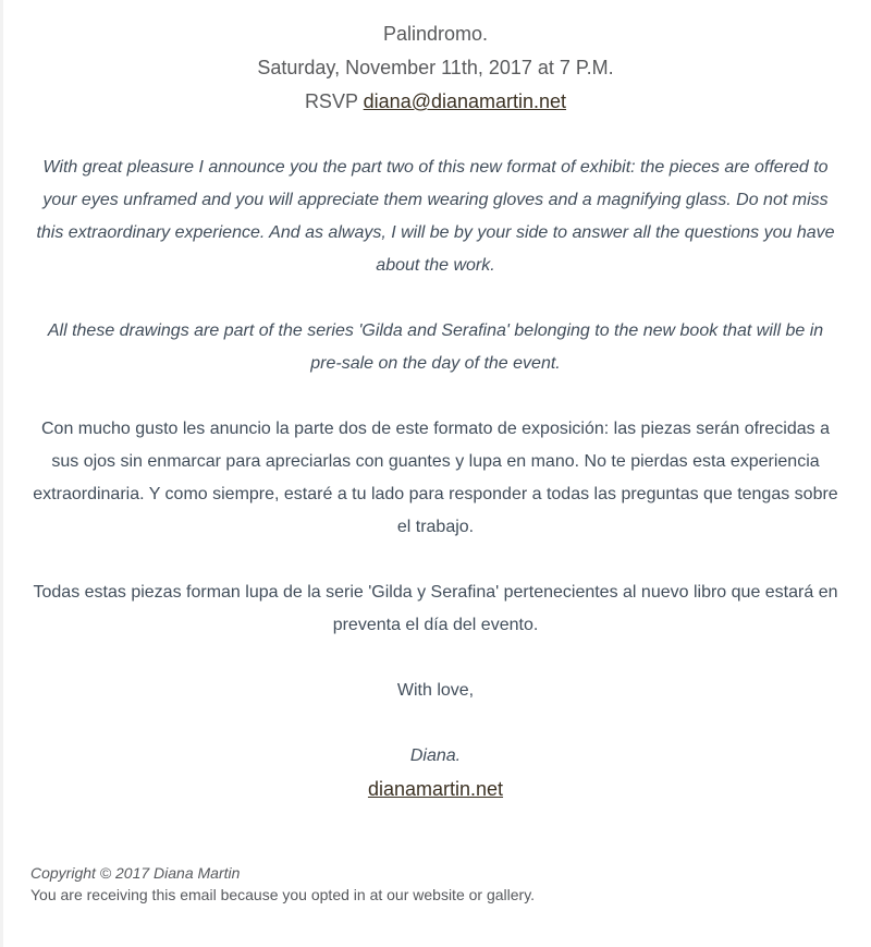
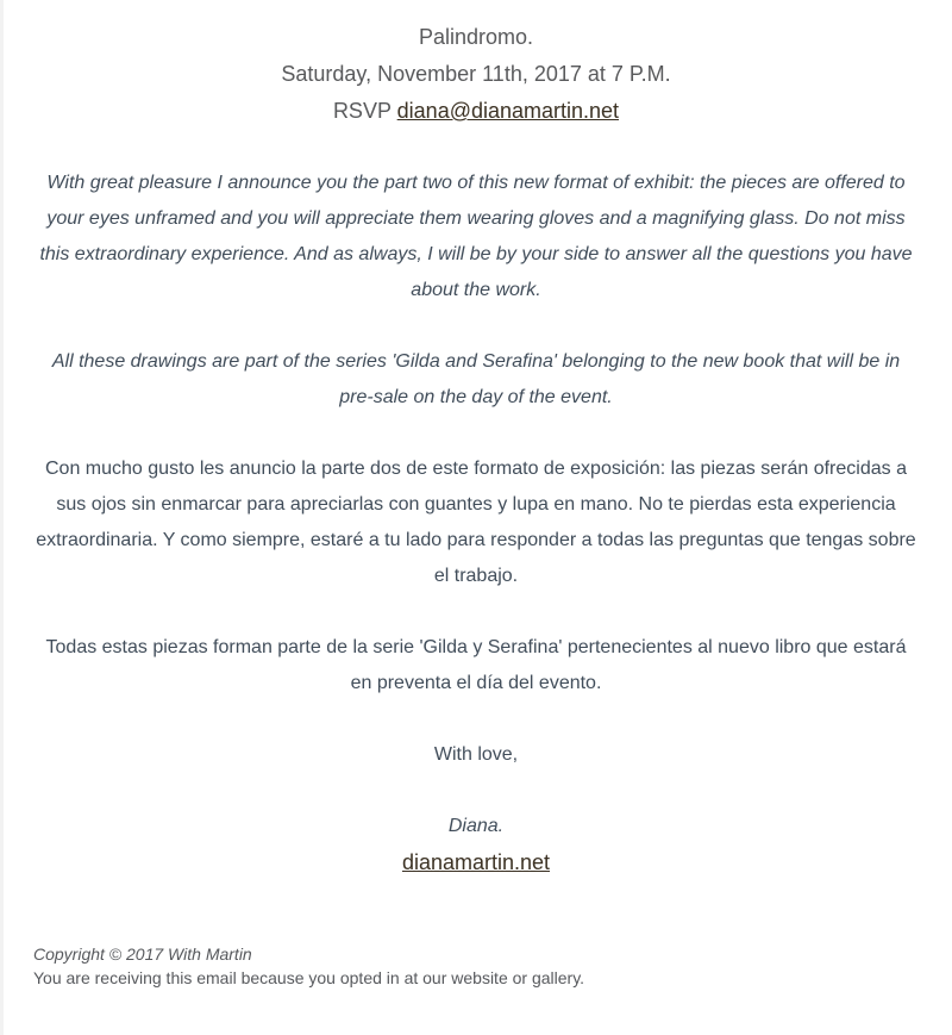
  Palindromo.
  Saturday, November 11th, 2017 at 7 P.M.
  RSVP diana@dianamartin.net
  With great pleasure I announce you the part two of this new format of exhibit: the pieces are offered to your eyes unframed and you will appreciate them wearing gloves and a magnifying glass. Do not miss this extraordinary experience. And as always, I will be by your side to answer all the questions you have about the work.
  All these drawings are part of the series 'Gilda and Serafina' belonging to the new book that will be in pre-sale on the day of the event.
  Con mucho gusto les anuncio la parte dos de este formato de exposición: las piezas serán ofrecidas a sus ojos sin enmarcar para apreciarlas con guantes y lupa en mano. No te pierdas esta experiencia extraordinaria. Y como siempre, estaré a tu lado para responder a todas las preguntas que tengas sobre el trabajo.
- Todas estas piezas forman lupa de la serie 'Gilda y Serafina' pertenecientes al nuevo libro que estará en preventa el día del evento.
+ Todas estas piezas forman parte de la serie 'Gilda y Serafina' pertenecientes al nuevo libro que estará en preventa el día del evento.
  With love,
  Diana.
  dianamartin.net
- Copyright © 2017 Diana Martin
+ Copyright © 2017 With Martin
  You are receiving this email because you opted in at our website or gallery.
